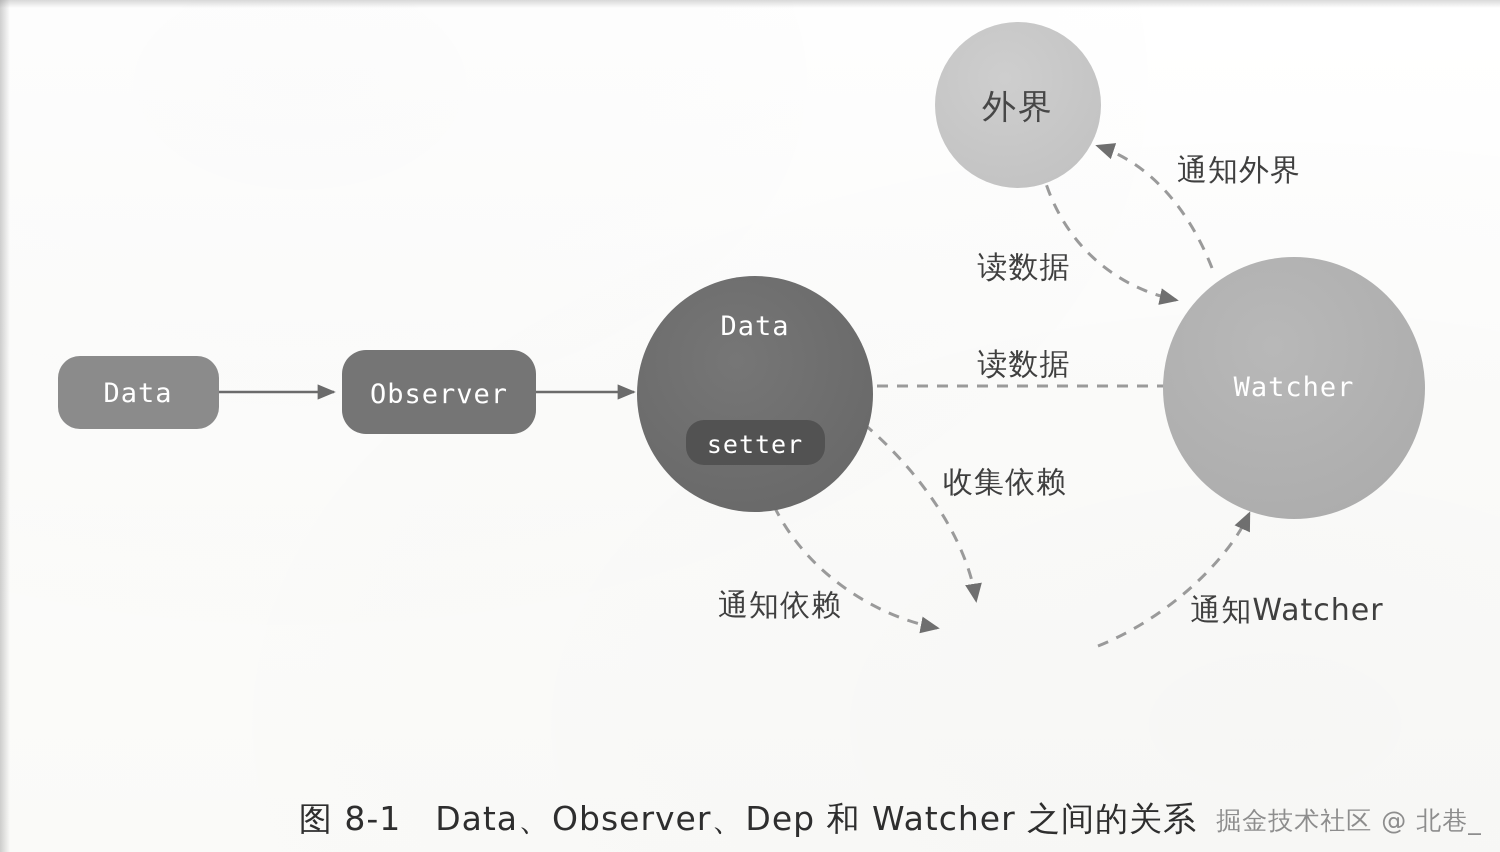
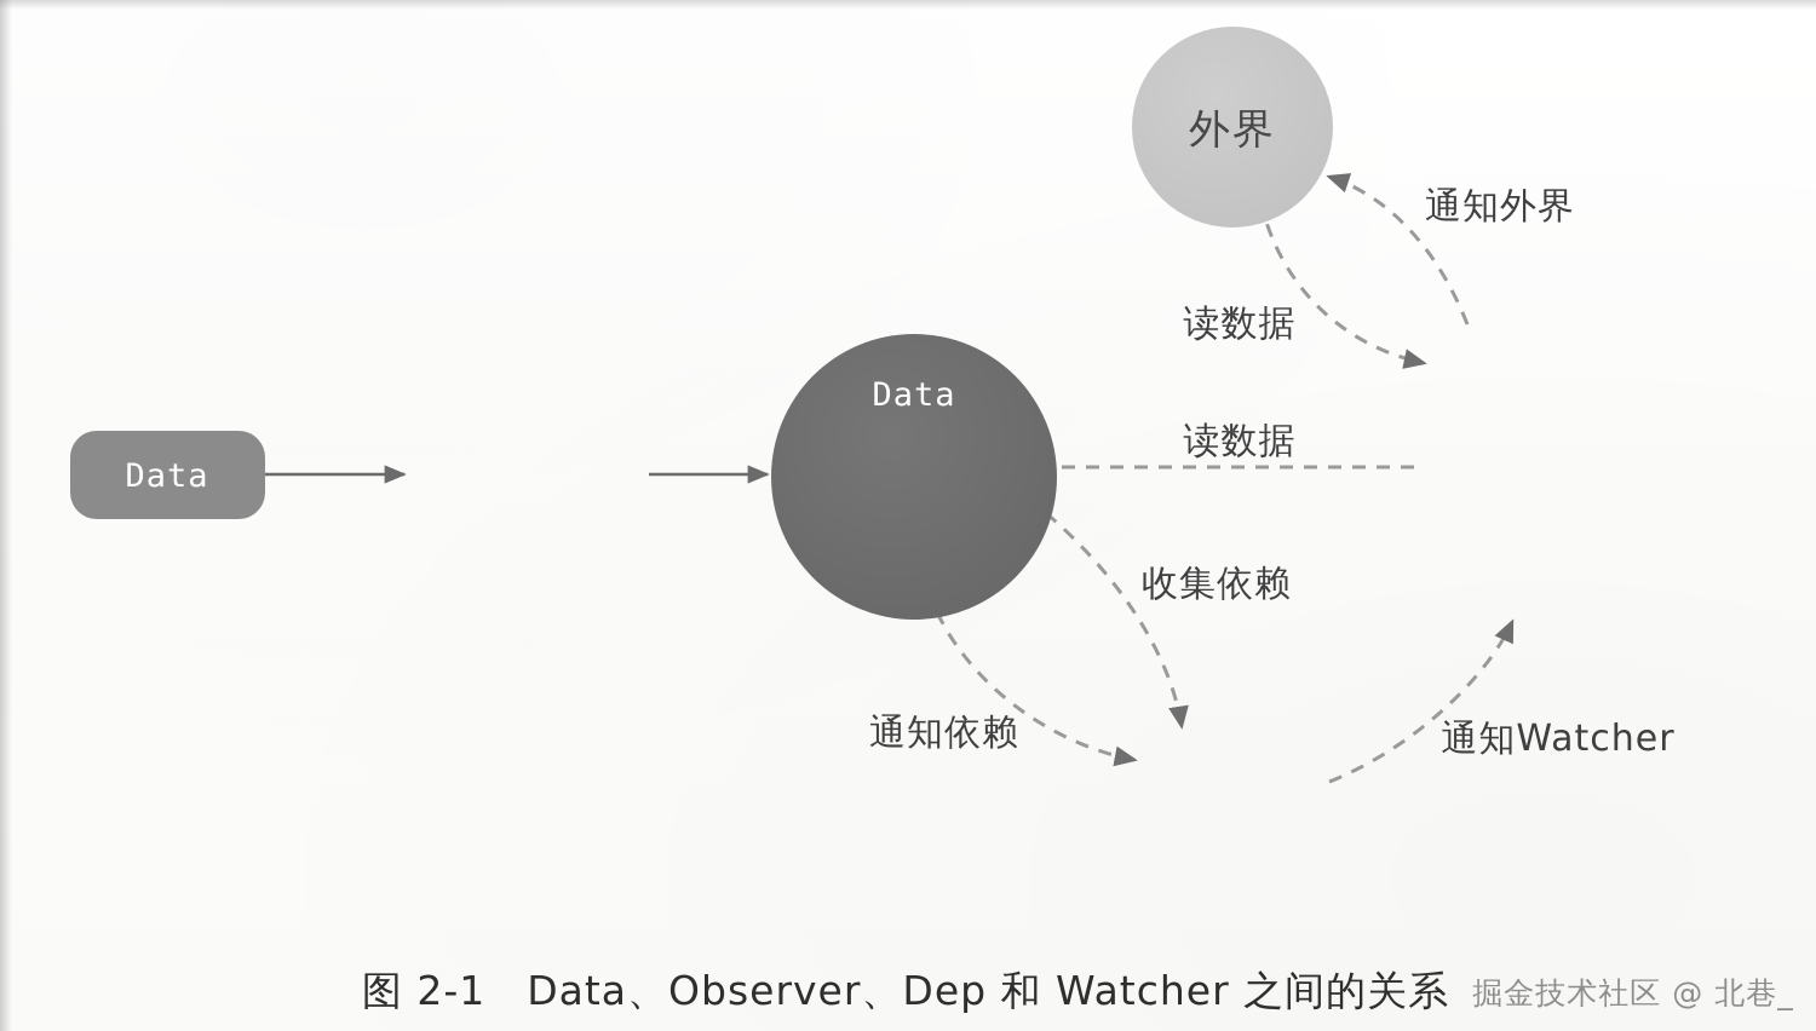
  Data
- Observer
  Data
- setter
  外界
- Watcher
  通知外界
  读数据
  读数据
  收集依赖
  通知依赖
  通知Watcher
- 图 8-1 Data、Observer、Dep 和 Watcher 之间的关系
+ 图 2-1 Data、Observer、Dep 和 Watcher 之间的关系
  掘金技术社区 @ 北巷_
